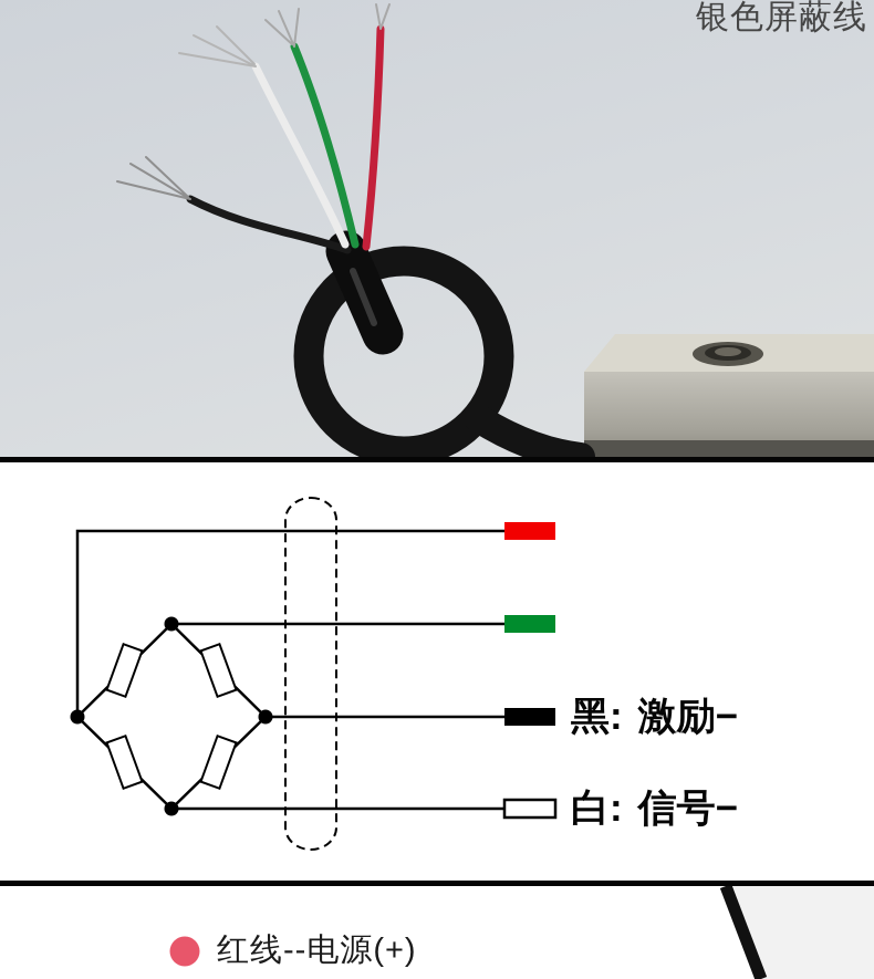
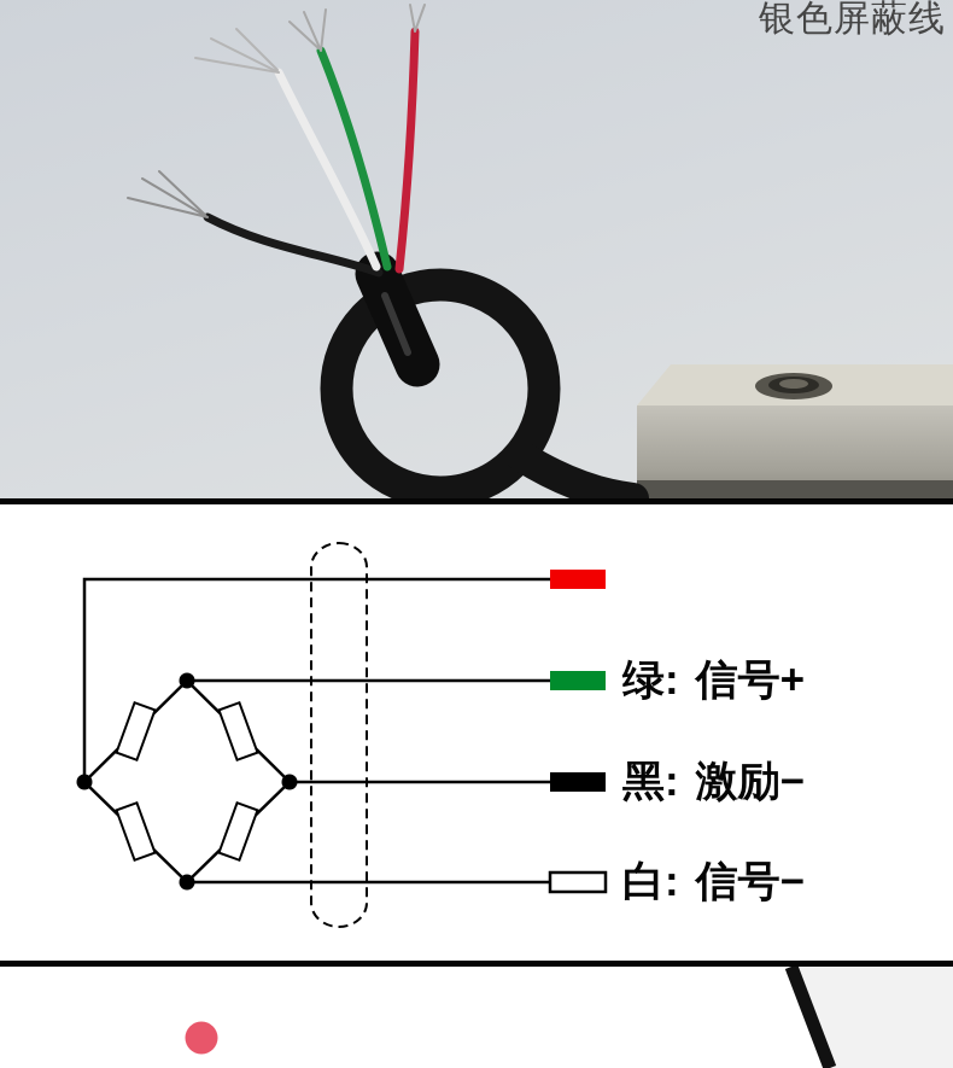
  银色屏蔽线
+ 绿: 信号+
  黑: 激励−
  白: 信号−
- 红线--电源(+)
